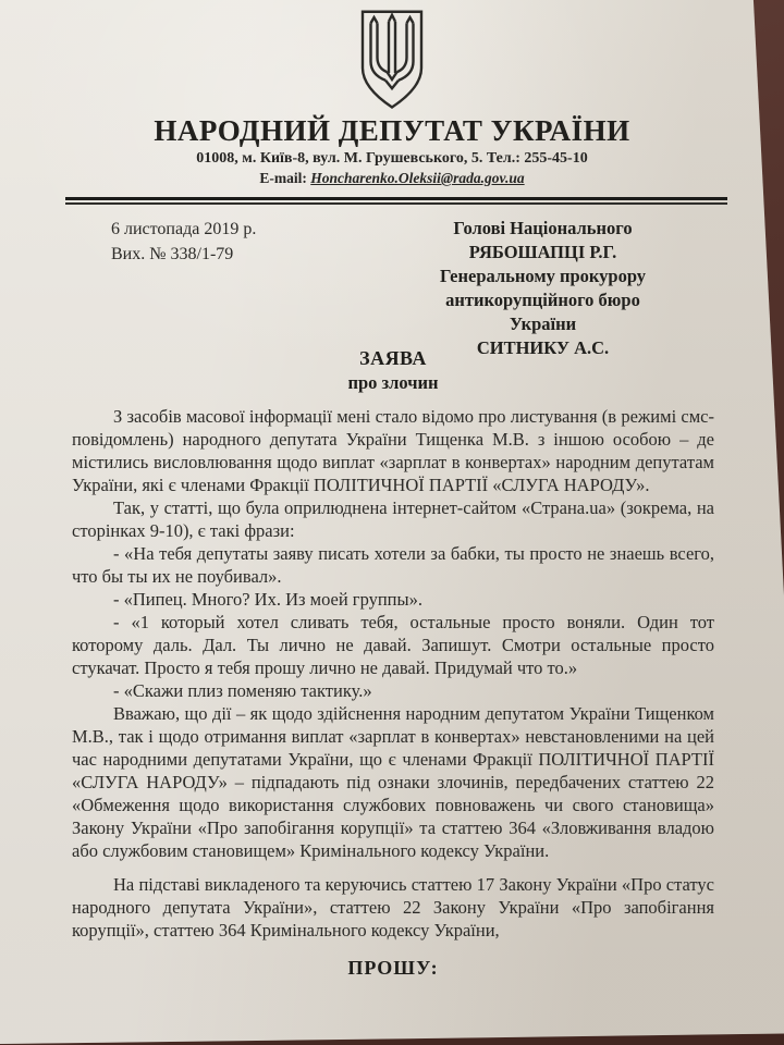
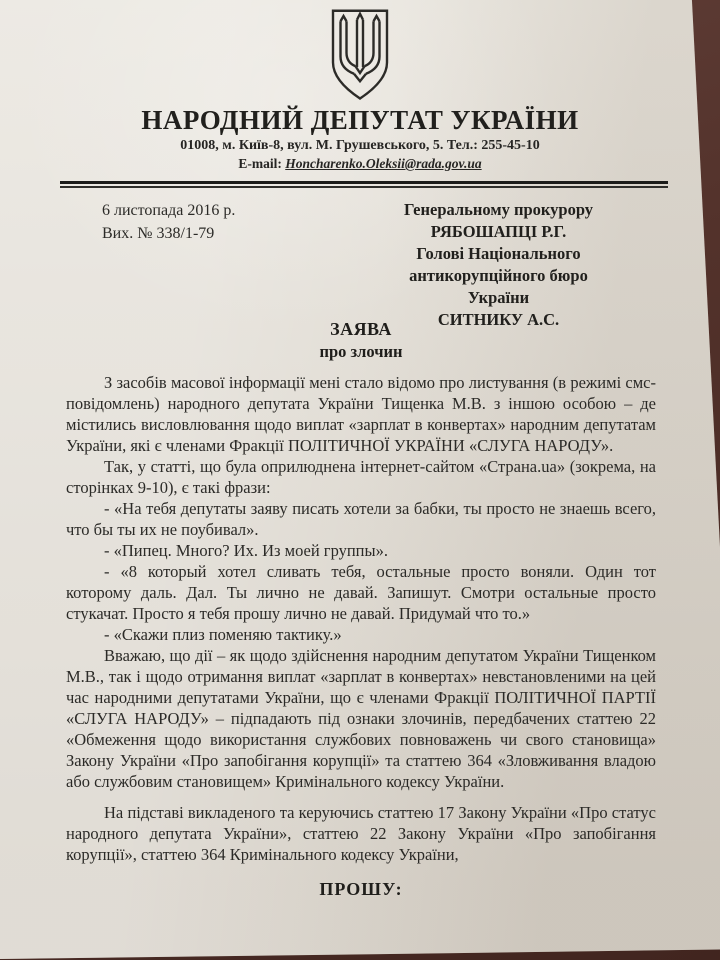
  НАРОДНИЙ ДЕПУТАТ УКРАЇНИ
  01008, м. Київ-8, вул. М. Грушевського, 5. Тел.: 255-45-10
  E-mail: Honcharenko.Oleksii@rada.gov.ua
- 6 листопада 2019 р.
+ 6 листопада 2016 р.
  Вих. № 338/1-79
- Голові Національного
+ Генеральному прокурору
  РЯБОШАПЦІ Р.Г.
- Генеральному прокурору
+ Голові Національного
  антикорупційного бюро
  України
  СИТНИКУ А.С.
  ЗАЯВА
  про злочин
- З засобів масової інформації мені стало відомо про листування (в режимі смс-повідомлень) народного депутата України Тищенка М.В. з іншою особою – де містились висловлювання щодо виплат «зарплат в конвертах» народним депутатам України, які є членами Фракції ПОЛІТИЧНОЇ ПАРТІЇ «СЛУГА НАРОДУ».
+ З засобів масової інформації мені стало відомо про листування (в режимі смс-повідомлень) народного депутата України Тищенка М.В. з іншою особою – де містились висловлювання щодо виплат «зарплат в конвертах» народним депутатам України, які є членами Фракції ПОЛІТИЧНОЇ УКРАЇНИ «СЛУГА НАРОДУ».
  Так, у статті, що була оприлюднена інтернет-сайтом «Страна.ua» (зокрема, на сторінках 9-10), є такі фрази:
  - «На тебя депутаты заяву писать хотели за бабки, ты просто не знаешь всего, что бы ты их не поубивал».
  - «Пипец. Много? Их. Из моей группы».
- - «1 который хотел сливать тебя, остальные просто воняли. Один тот которому даль. Дал. Ты лично не давай. Запишут. Смотри остальные просто стукачат. Просто я тебя прошу лично не давай. Придумай что то.»
+ - «8 который хотел сливать тебя, остальные просто воняли. Один тот которому даль. Дал. Ты лично не давай. Запишут. Смотри остальные просто стукачат. Просто я тебя прошу лично не давай. Придумай что то.»
  - «Скажи плиз поменяю тактику.»
  Вважаю, що дії – як щодо здійснення народним депутатом України Тищенком М.В., так і щодо отримання виплат «зарплат в конвертах» невстановленими на цей час народними депутатами України, що є членами Фракції ПОЛІТИЧНОЇ ПАРТІЇ «СЛУГА НАРОДУ» – підпадають під ознаки злочинів, передбачених статтею 22 «Обмеження щодо використання службових повноважень чи свого становища» Закону України «Про запобігання корупції» та статтею 364 «Зловживання владою або службовим становищем» Кримінального кодексу України.
  На підставі викладеного та керуючись статтею 17 Закону України «Про статус народного депутата України», статтею 22 Закону України «Про запобігання корупції», статтею 364 Кримінального кодексу України,
  ПРОШУ:
